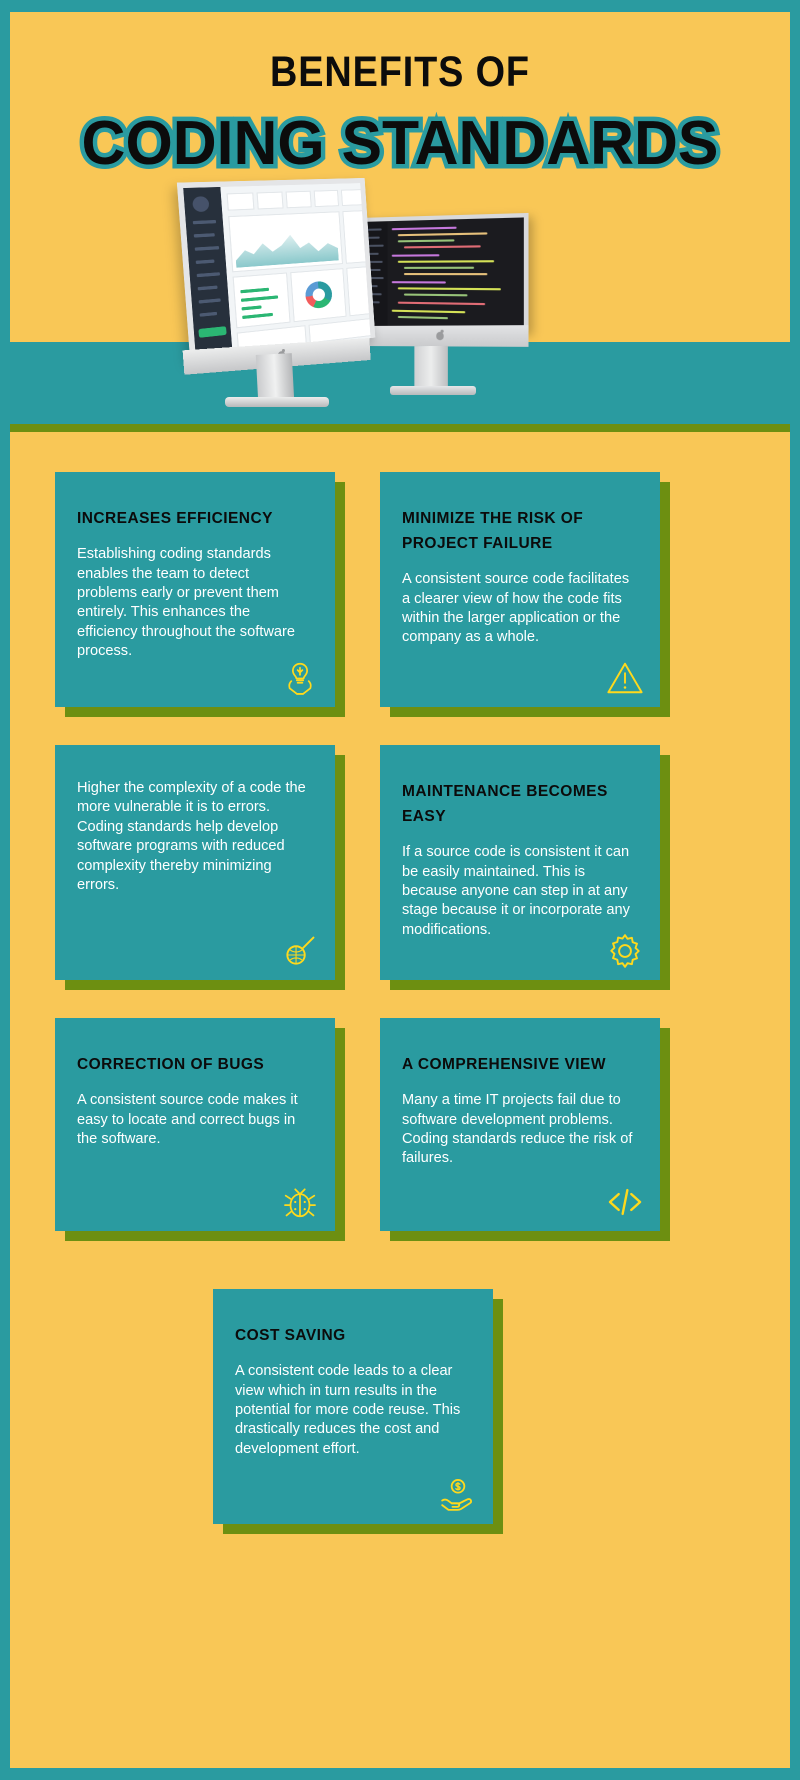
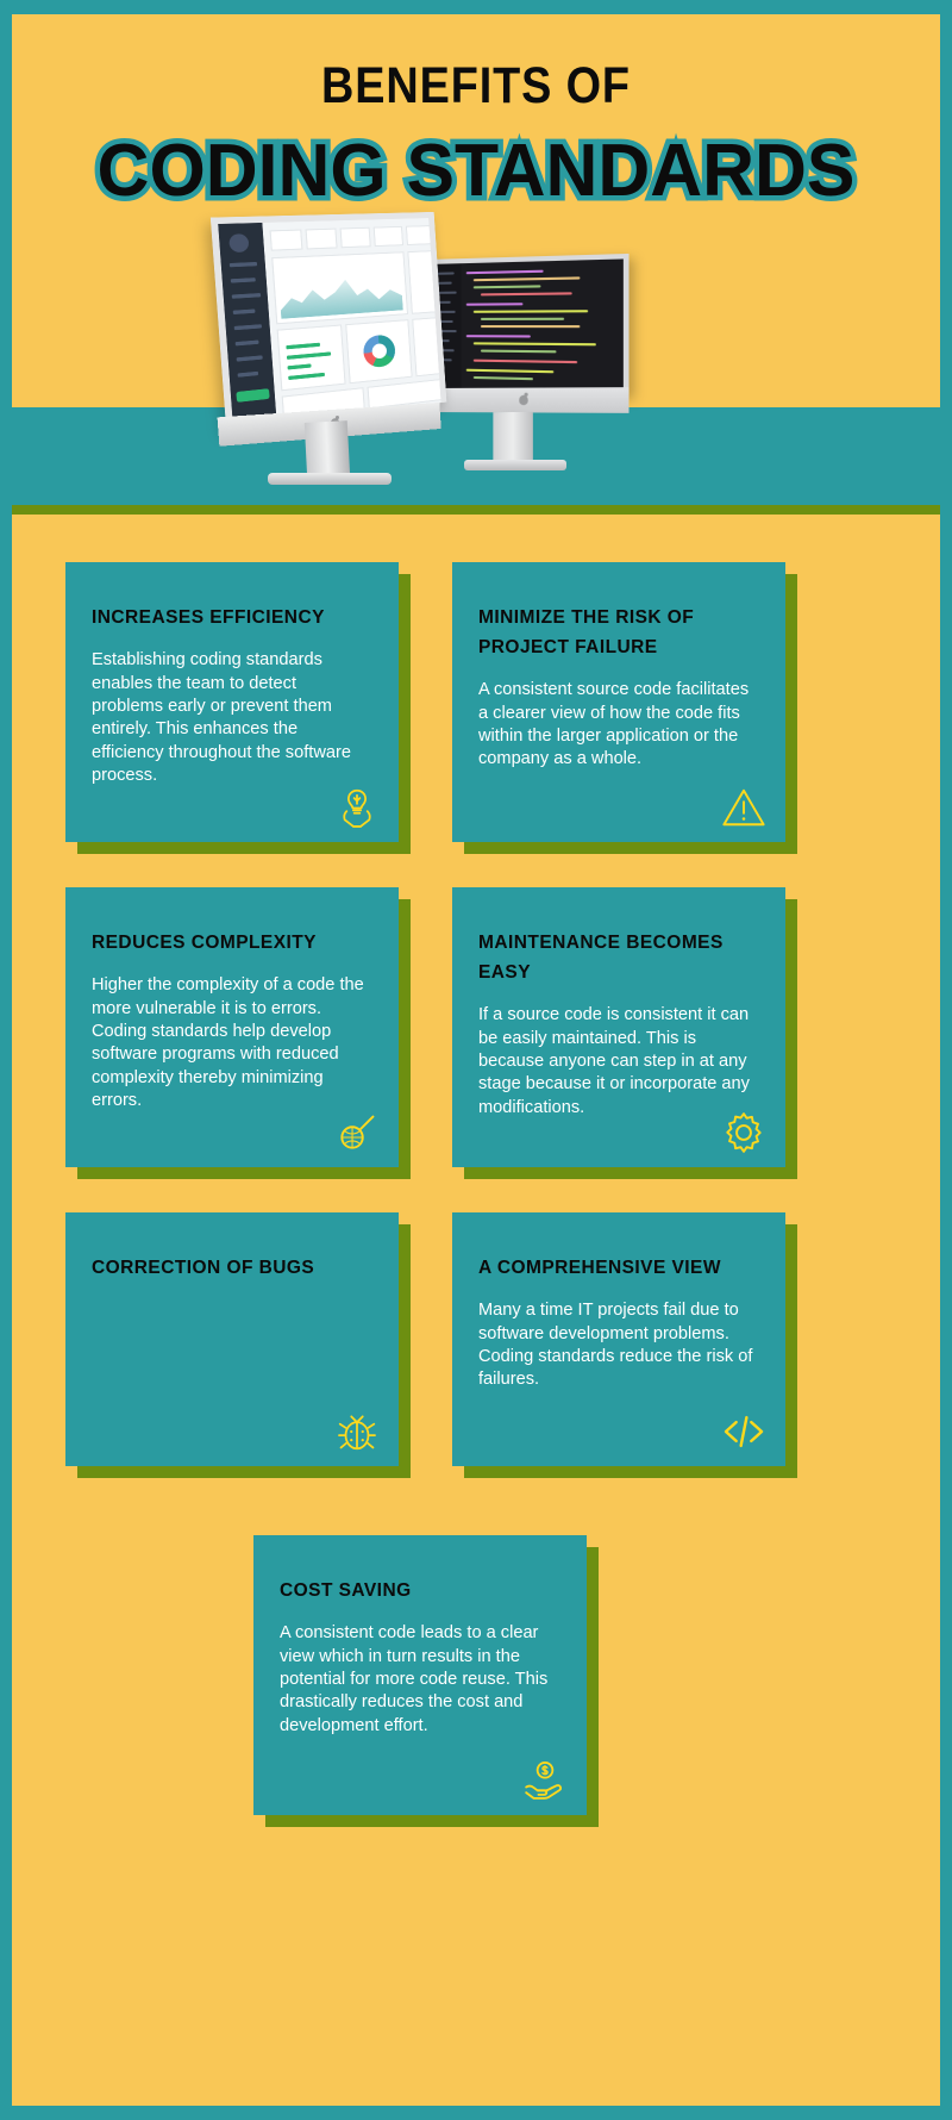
  BENEFITS OF
  CODING STANDARDS
  INCREASES EFFICIENCY
  Establishing coding standards enables the team to detect problems early or prevent them entirely. This enhances the efficiency throughout the software process.
  MINIMIZE THE RISK OF PROJECT FAILURE
  A consistent source code facilitates a clearer view of how the code fits within the larger application or the company as a whole.
+ REDUCES COMPLEXITY
  Higher the complexity of a code the more vulnerable it is to errors. Coding standards help develop software programs with reduced complexity thereby minimizing errors.
  MAINTENANCE BECOMES EASY
  If a source code is consistent it can be easily maintained. This is because anyone can step in at any stage because it or incorporate any modifications.
  CORRECTION OF BUGS
- A consistent source code makes it easy to locate and correct bugs in the software.
  A COMPREHENSIVE VIEW
  Many a time IT projects fail due to software development problems. Coding standards reduce the risk of failures.
  COST SAVING
  A consistent code leads to a clear view which in turn results in the potential for more code reuse. This drastically reduces the cost and development effort.
